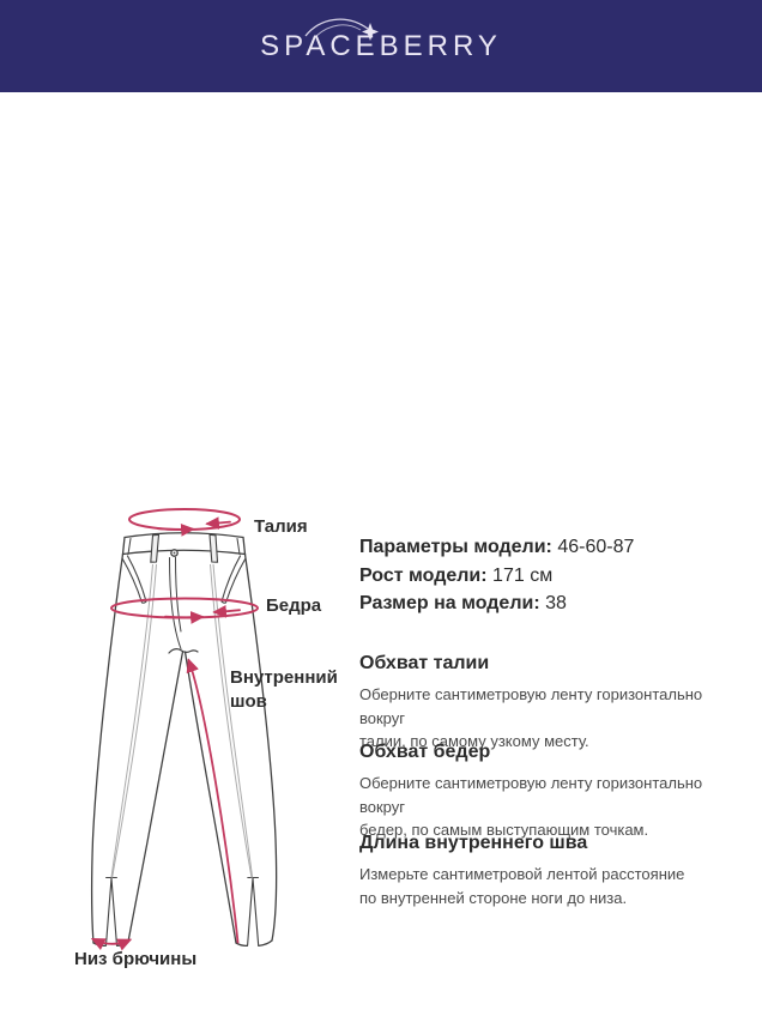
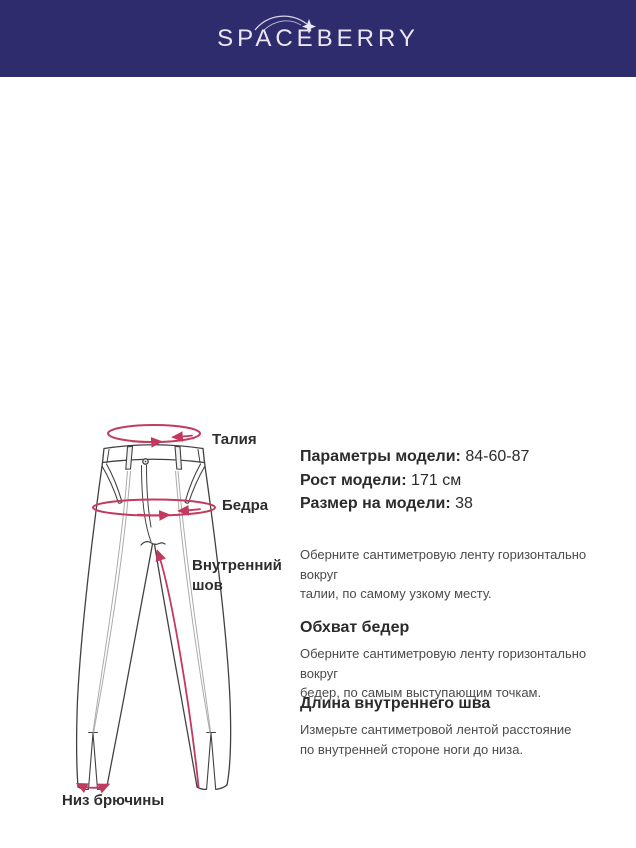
  SPACEBERRY
  Талия
  Бедра
  Внутренний шов
  Низ брючины
- Параметры модели: 46-60-87
+ Параметры модели: 84-60-87
  Рост модели: 171 см
  Размер на модели: 38
- Обхват талии
  Оберните сантиметровую ленту горизонтально вокруг
  талии, по самому узкому месту.
  Обхват бедер
  Оберните сантиметровую ленту горизонтально вокруг
  бедер, по самым выступающим точкам.
  Длина внутреннего шва
  Измерьте сантиметровой лентой расстояние
  по внутренней стороне ноги до низа.
